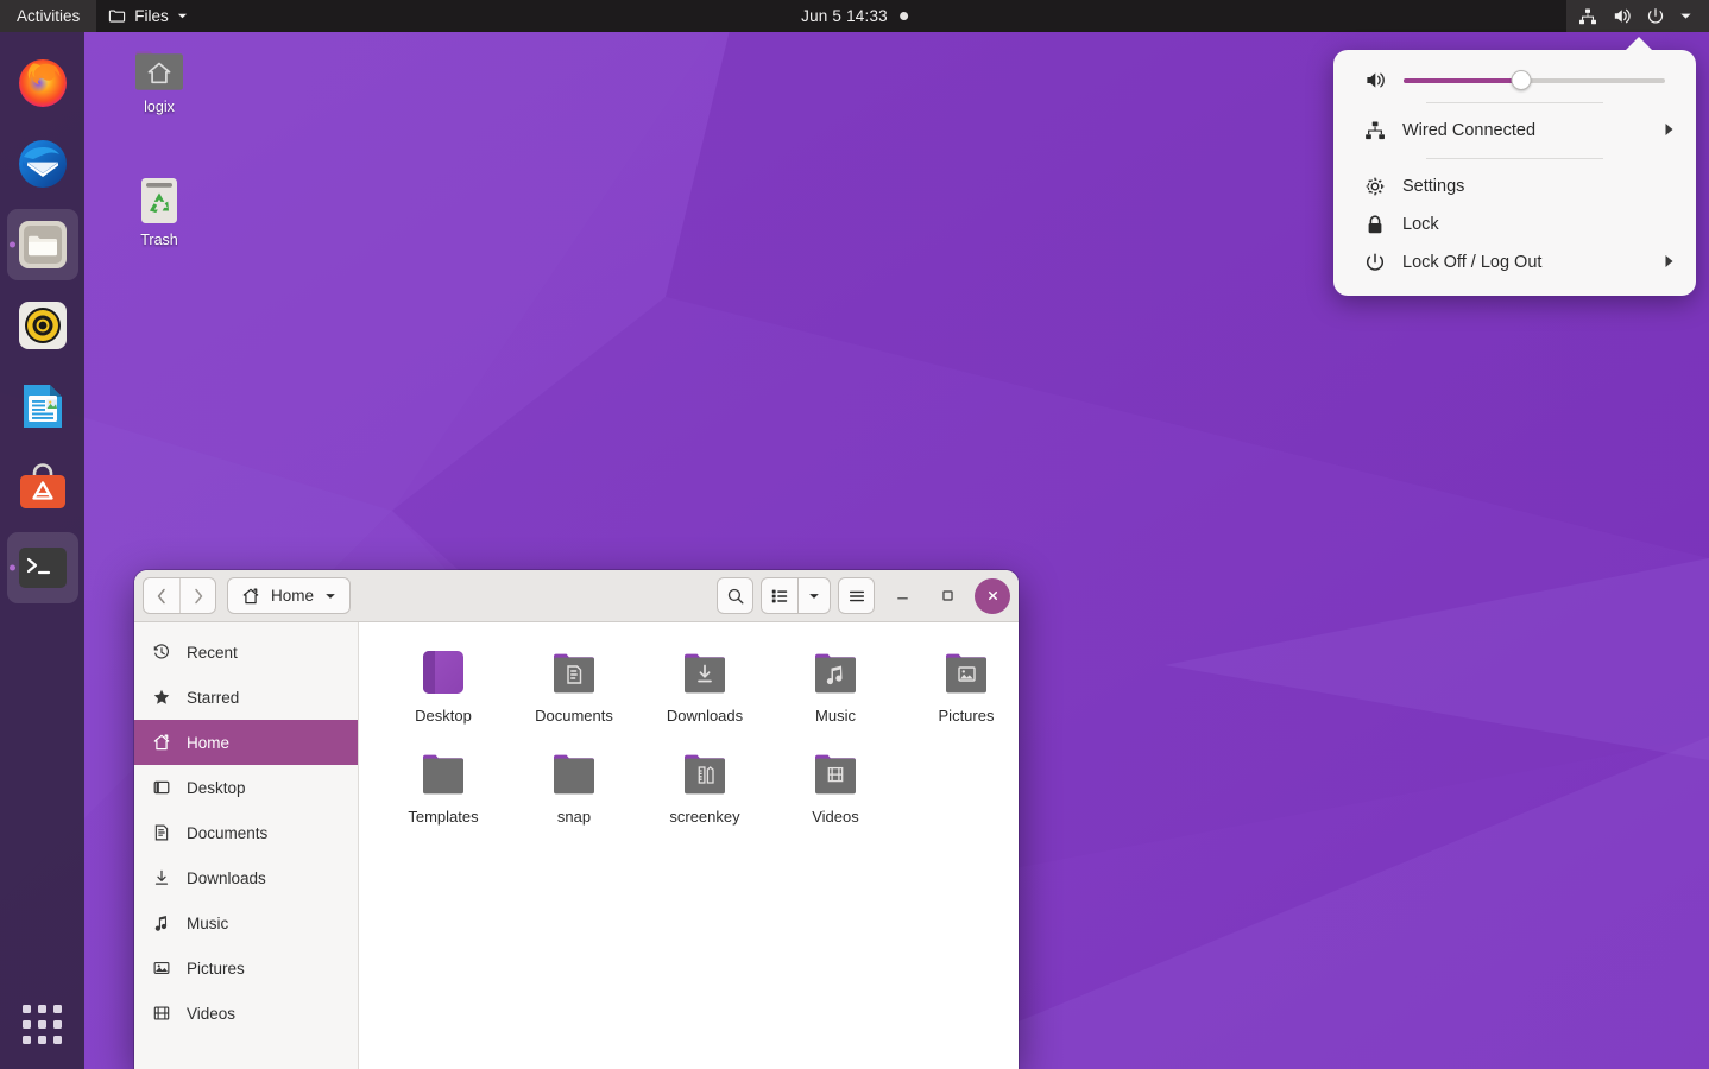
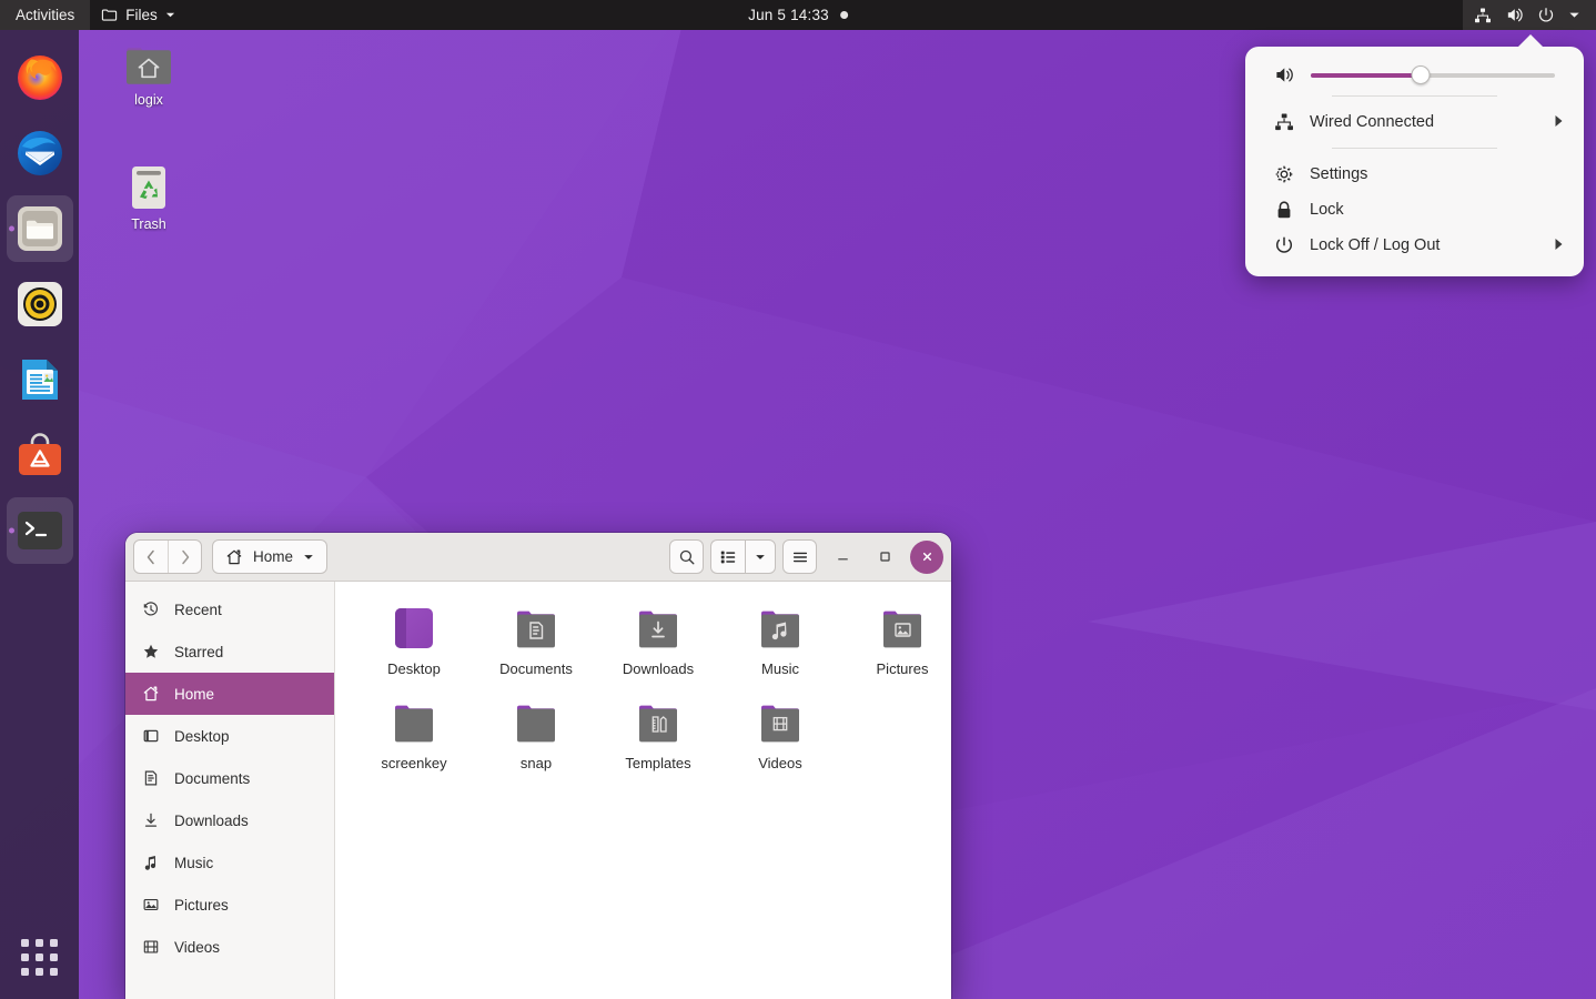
  Activities
  Files
  Jun 5 14:33
  logix
  Trash
  Wired Connected
  Settings
  Lock
  Lock Off / Log Out
  Home
  Recent
  Starred
  Home
  Desktop
  Documents
  Downloads
  Music
  Pictures
  Videos
  Desktop
  Documents
  Downloads
  Music
  Pictures
- Templates
+ screenkey
  snap
- screenkey
+ Templates
  Videos
